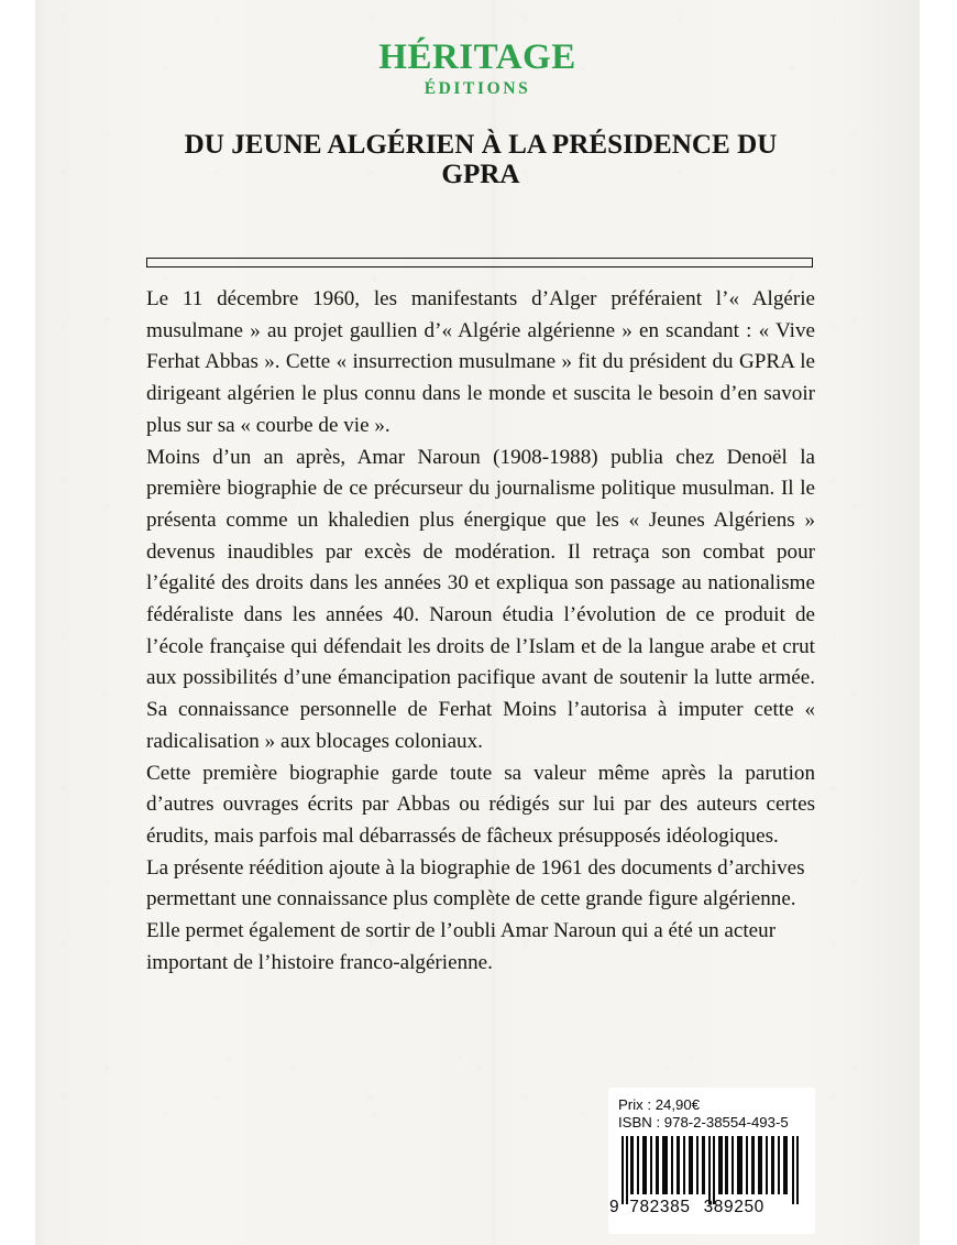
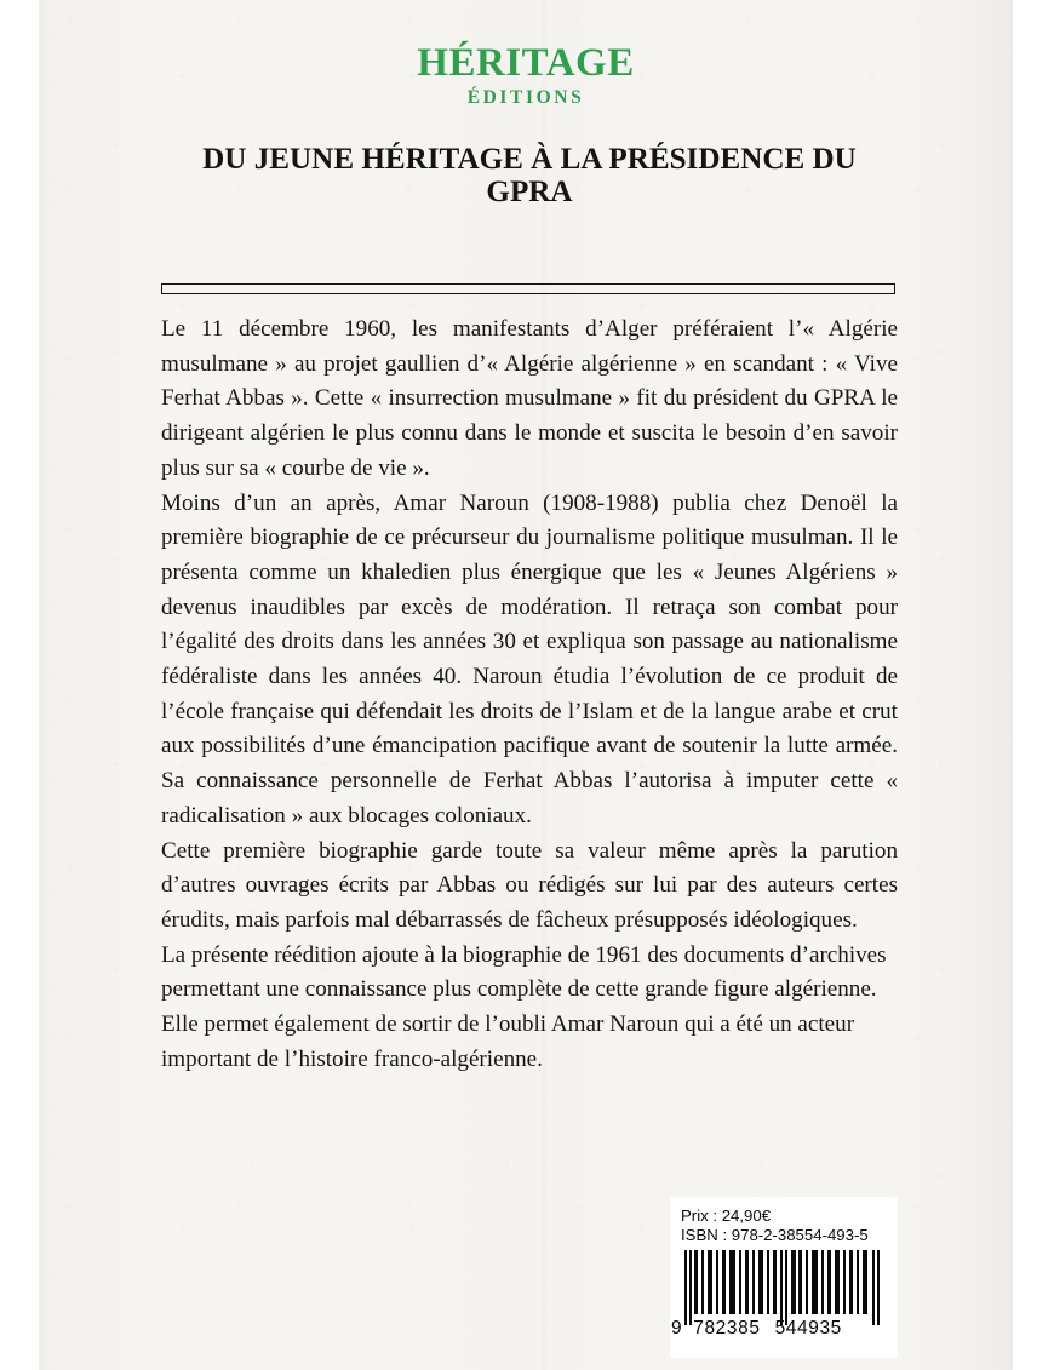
  HÉRITAGE
  ÉDITIONS
- DU JEUNE ALGÉRIEN À LA PRÉSIDENCE DU GPRA
+ DU JEUNE HÉRITAGE À LA PRÉSIDENCE DU GPRA
  Le 11 décembre 1960, les manifestants d’Alger préféraient l’« Algérie musulmane » au projet gaullien d’« Algérie algérienne » en scandant : « Vive Ferhat Abbas ». Cette « insurrection musulmane » fit du président du GPRA le dirigeant algérien le plus connu dans le monde et suscita le besoin d’en savoir plus sur sa « courbe de vie ».
- Moins d’un an après, Amar Naroun (1908-1988) publia chez Denoël la première biographie de ce précurseur du journalisme politique musulman. Il le présenta comme un khaledien plus énergique que les « Jeunes Algériens » devenus inaudibles par excès de modération. Il retraça son combat pour l’égalité des droits dans les années 30 et expliqua son passage au nationalisme fédéraliste dans les années 40. Naroun étudia l’évolution de ce produit de l’école française qui défendait les droits de l’Islam et de la langue arabe et crut aux possibilités d’une émancipation pacifique avant de soutenir la lutte armée. Sa connaissance personnelle de Ferhat Moins l’autorisa à imputer cette « radicalisation » aux blocages coloniaux.
+ Moins d’un an après, Amar Naroun (1908-1988) publia chez Denoël la première biographie de ce précurseur du journalisme politique musulman. Il le présenta comme un khaledien plus énergique que les « Jeunes Algériens » devenus inaudibles par excès de modération. Il retraça son combat pour l’égalité des droits dans les années 30 et expliqua son passage au nationalisme fédéraliste dans les années 40. Naroun étudia l’évolution de ce produit de l’école française qui défendait les droits de l’Islam et de la langue arabe et crut aux possibilités d’une émancipation pacifique avant de soutenir la lutte armée. Sa connaissance personnelle de Ferhat Abbas l’autorisa à imputer cette « radicalisation » aux blocages coloniaux.
  Cette première biographie garde toute sa valeur même après la parution d’autres ouvrages écrits par Abbas ou rédigés sur lui par des auteurs certes érudits, mais parfois mal débarrassés de fâcheux présupposés idéologiques.
  La présente réédition ajoute à la biographie de 1961 des documents d’archives permettant une connaissance plus complète de cette grande figure algérienne. Elle permet également de sortir de l’oubli Amar Naroun qui a été un acteur important de l’histoire franco-algérienne.
  Prix : 24,90€
  ISBN : 978-2-38554-493-5
- 9 782385 389250
+ 9 782385 544935
